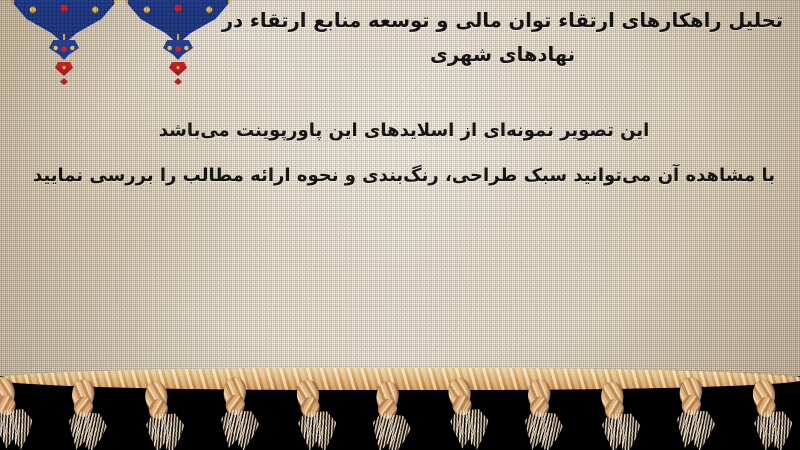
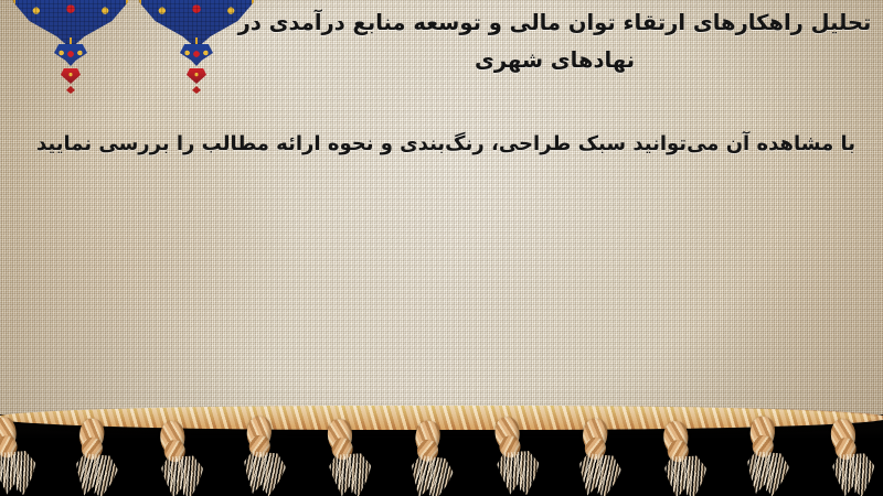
- تحلیل راهکارهای ارتقاء توان مالی و توسعه منابع ارتقاء در نهادهای شهری
+ تحلیل راهکارهای ارتقاء توان مالی و توسعه منابع درآمدی در نهادهای شهری
- این تصویر نمونه‌ای از اسلایدهای این پاورپوینت می‌باشد
  با مشاهده آن می‌توانید سبک طراحی، رنگ‌بندی و نحوه ارائه مطالب را بررسی نمایید
